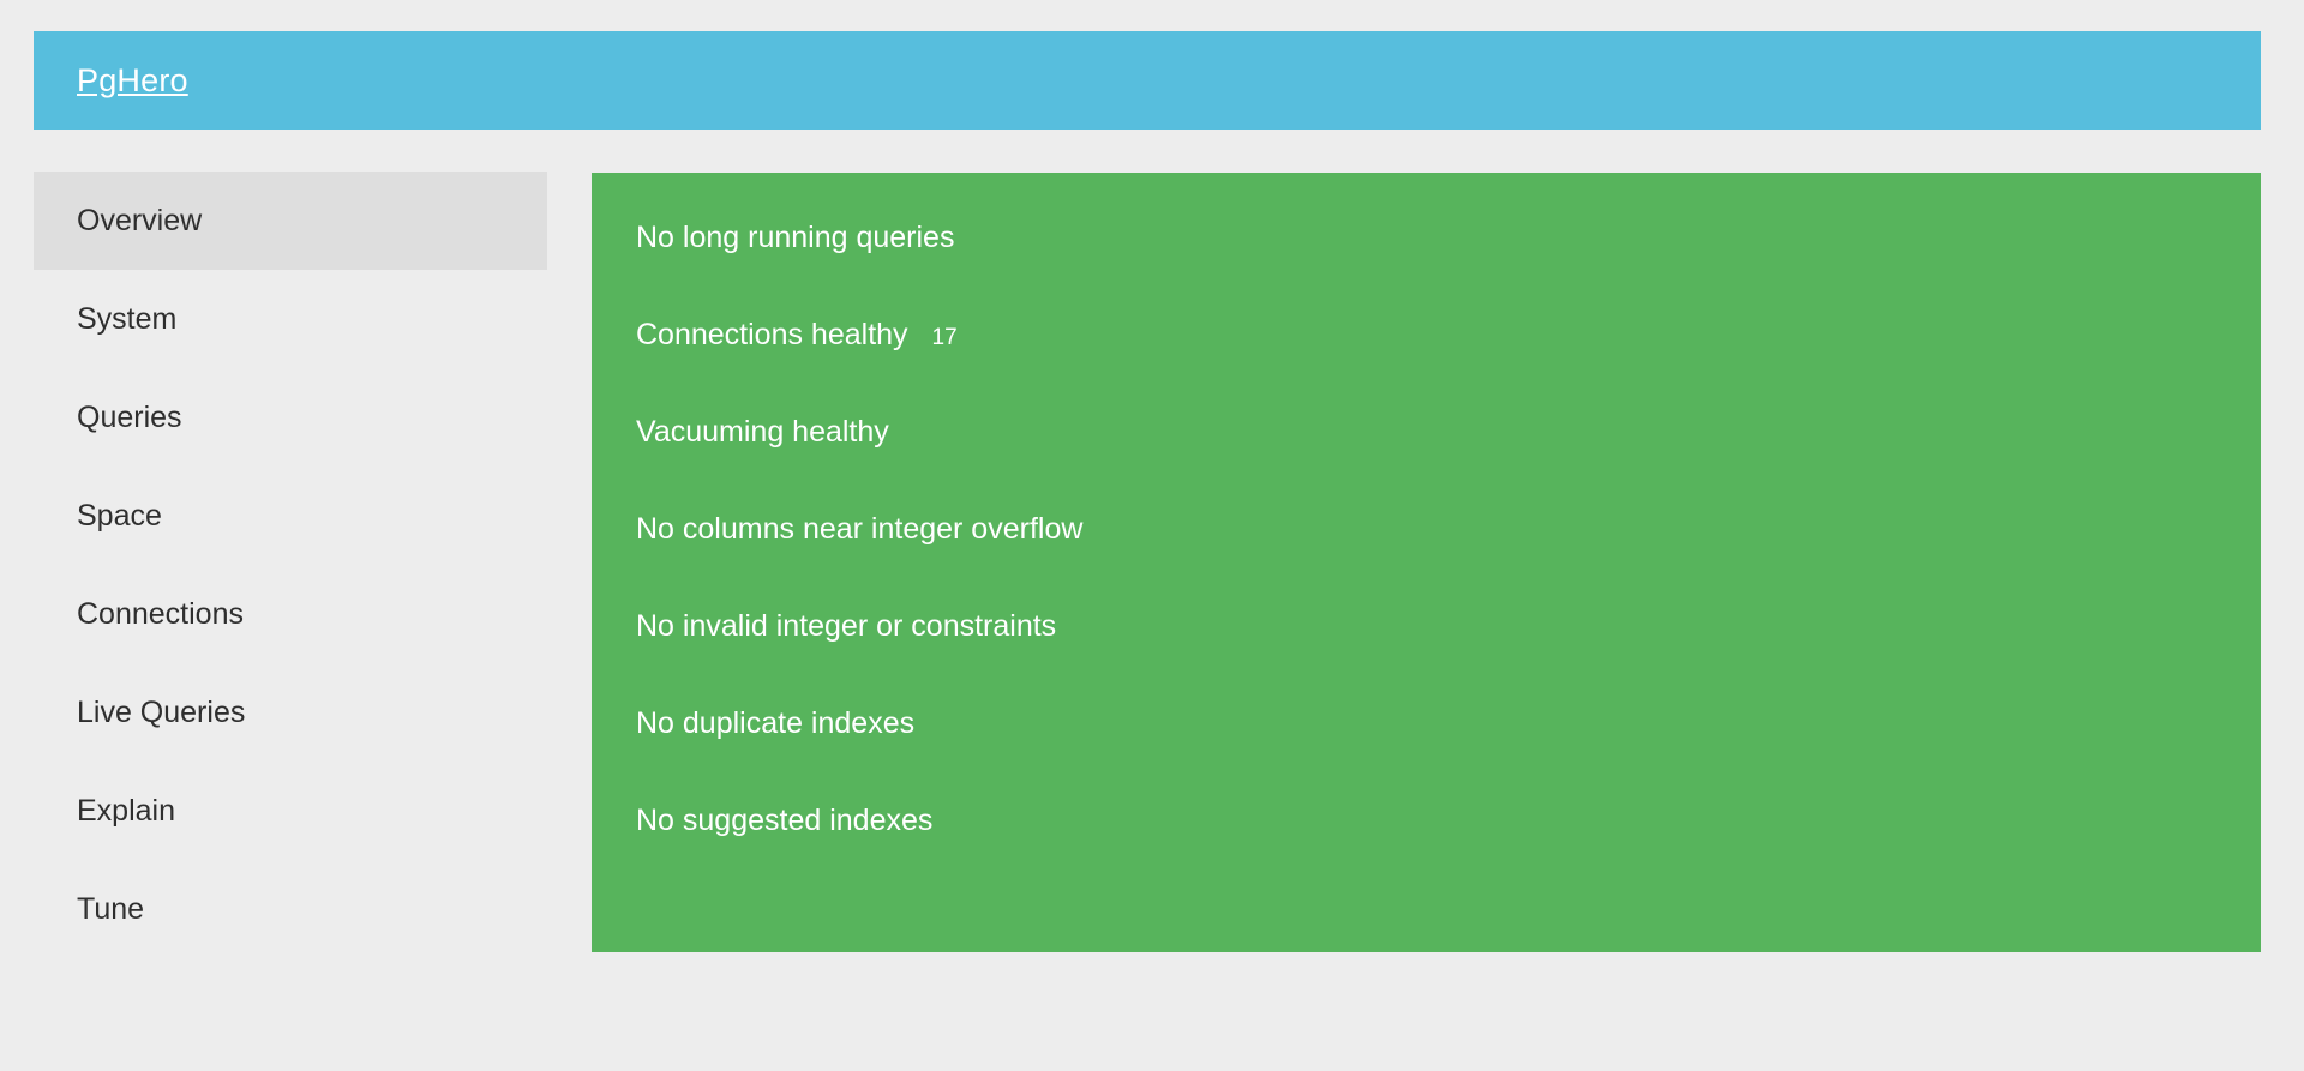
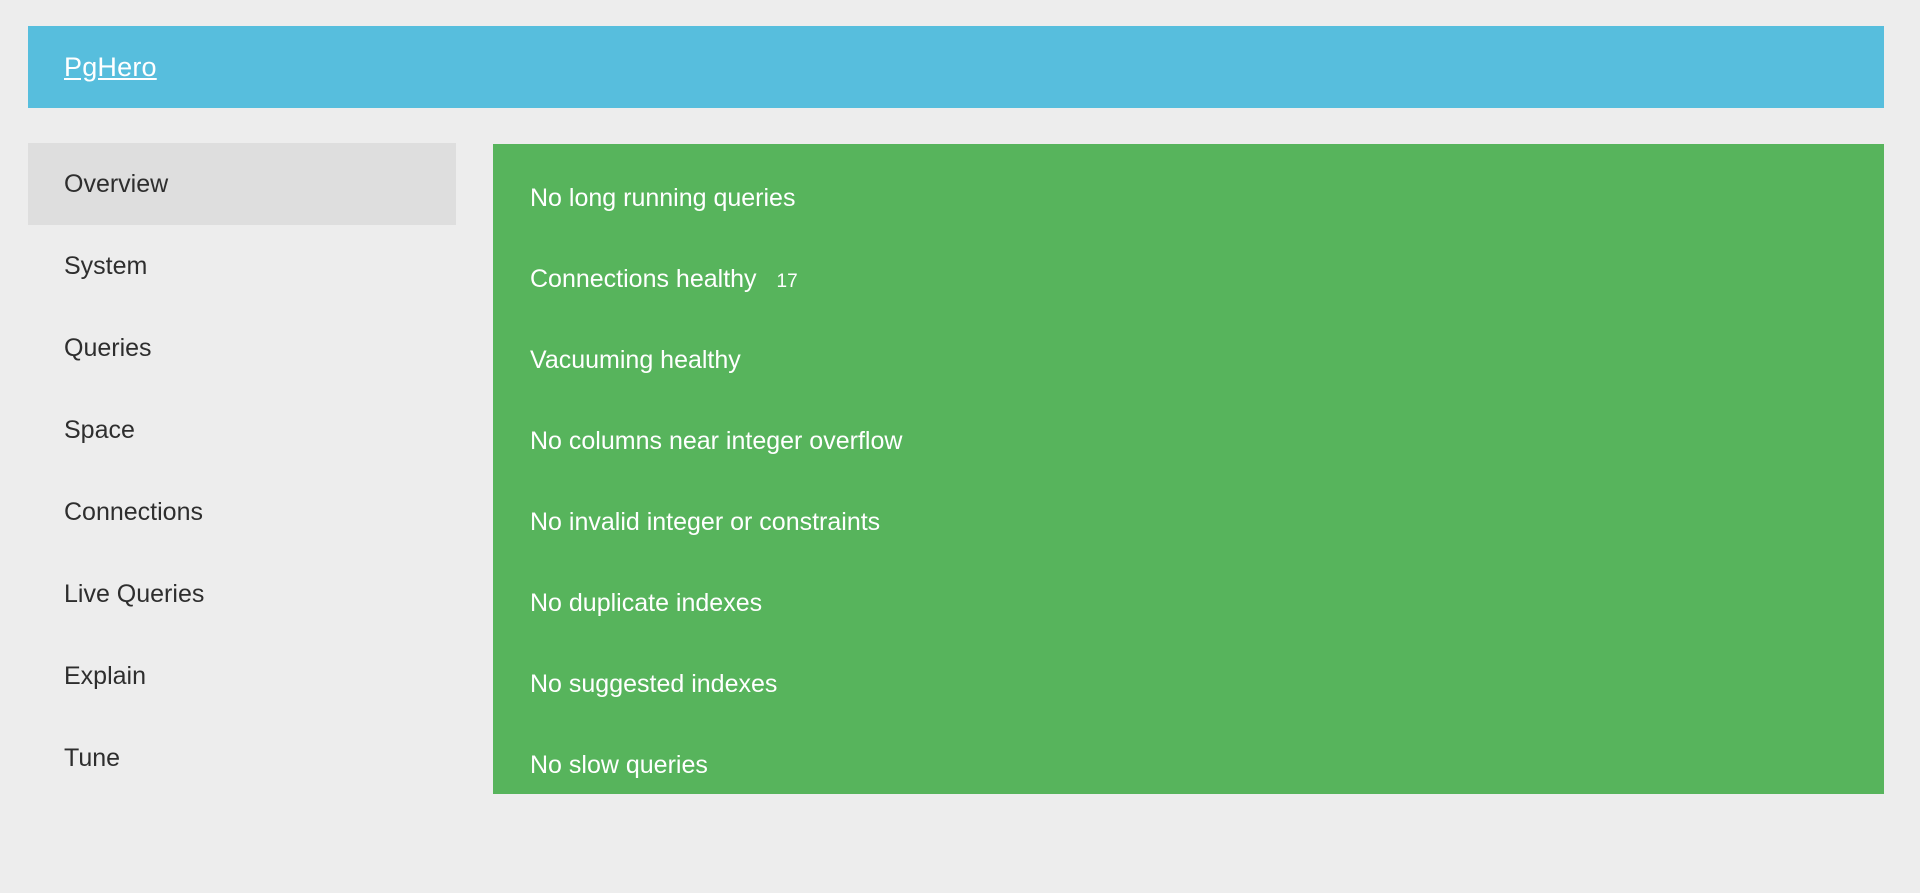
  PgHero
  Overview
  System
  Queries
  Space
  Connections
  Live Queries
  Explain
  Tune
  No long running queries
  Connections healthy
  17
  Vacuuming healthy
  No columns near integer overflow
  No invalid integer or constraints
  No duplicate indexes
  No suggested indexes
+ No slow queries
